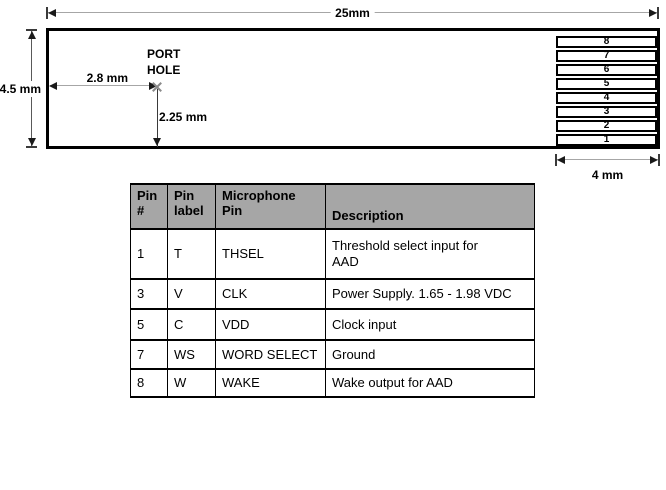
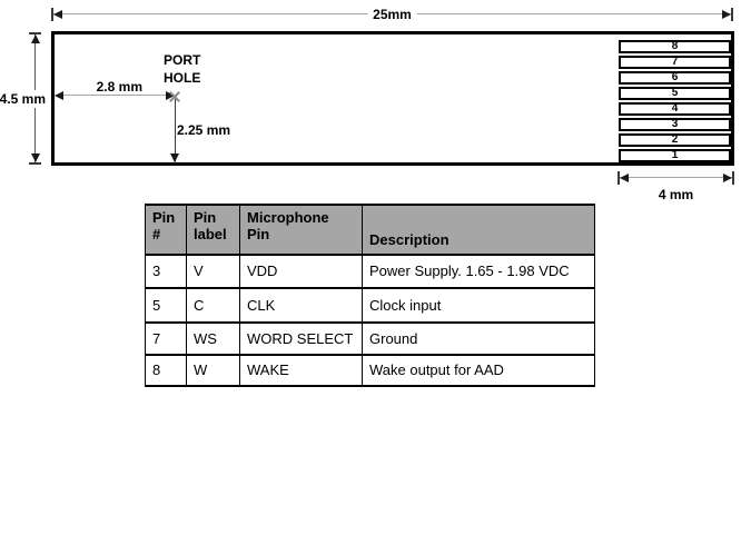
  25mm
  4.5 mm
  2.8 mm
  PORT
  HOLE
  2.25 mm
  8
  7
  6
  5
  4
  3
  2
  1
  4 mm
  Pin #	Pin label	Microphone Pin	Description
- 1	T	THSEL	Threshold select input for AAD
- 3	V	CLK	Power Supply. 1.65 - 1.98 VDC
+ 3	V	VDD	Power Supply. 1.65 - 1.98 VDC
- 5	C	VDD	Clock input
+ 5	C	CLK	Clock input
  7	WS	WORD SELECT	Ground
  8	W	WAKE	Wake output for AAD
